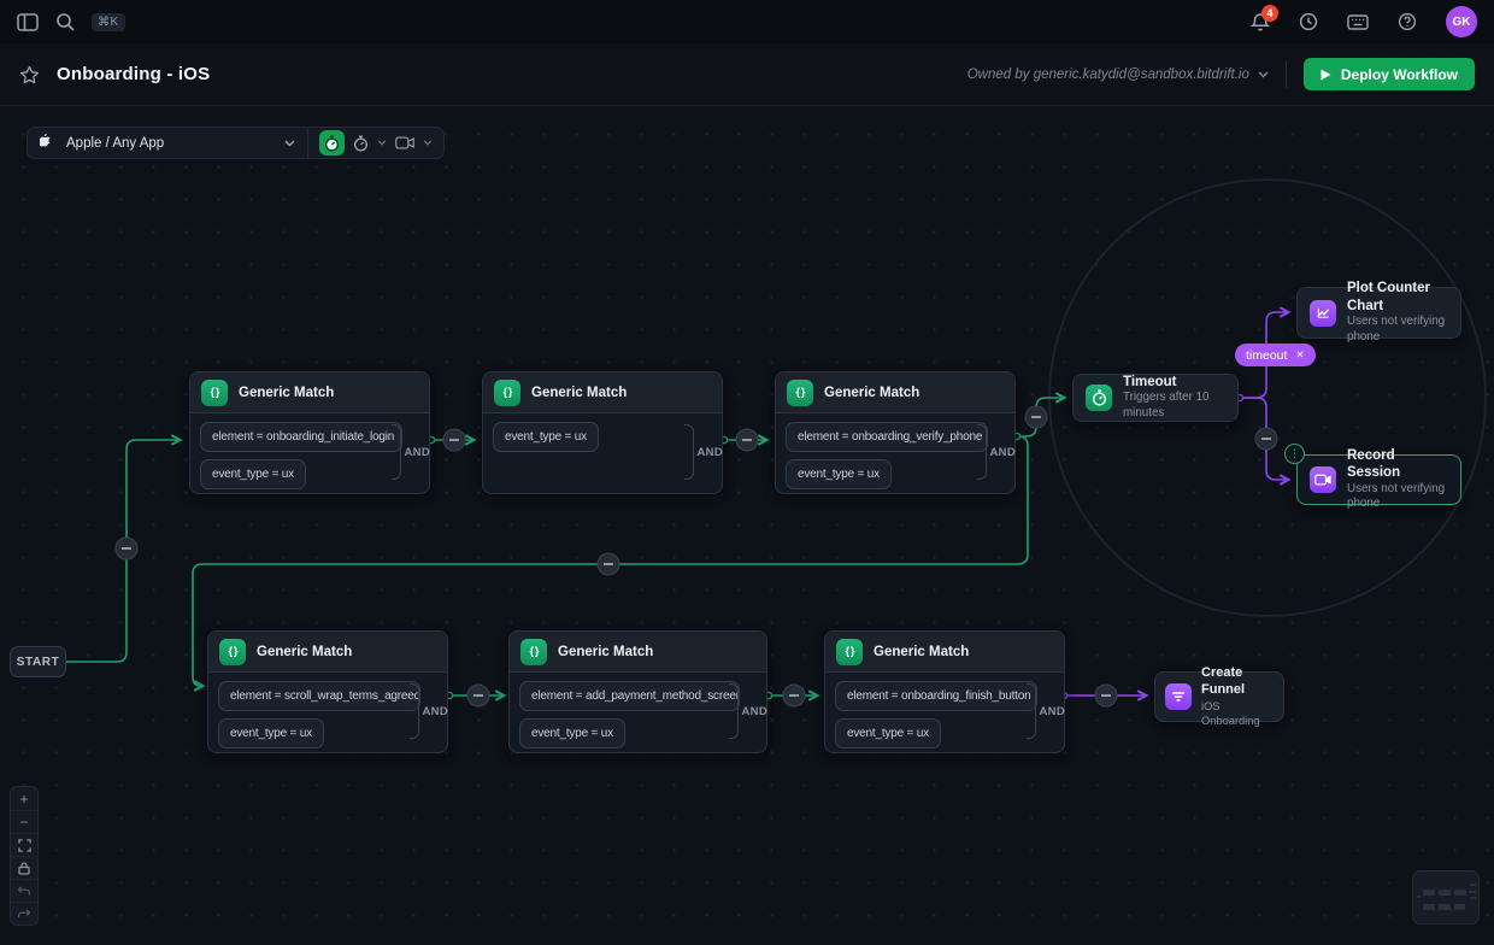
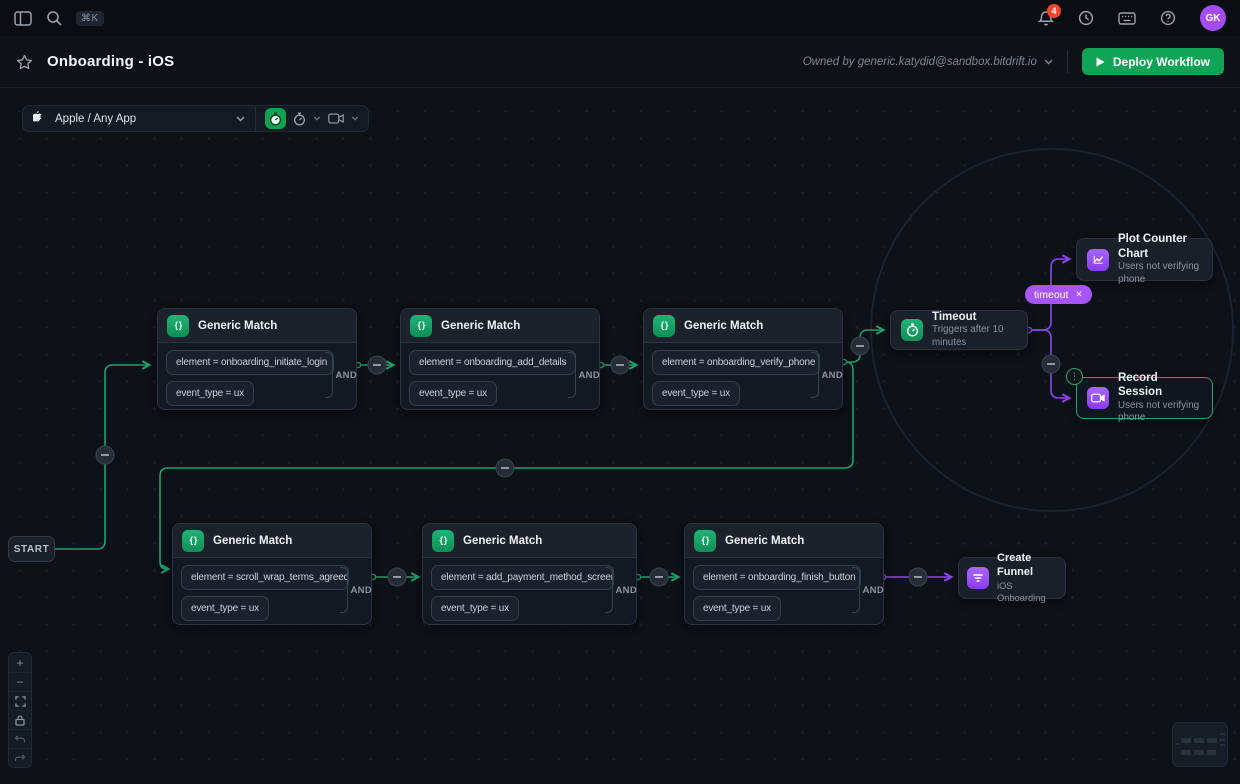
  ⌘K
  4
  GK
  Onboarding - iOS
  Owned by generic.katydid@sandbox.bitdrift.io
  Deploy Workflow
  Apple / Any App
  START
  { }
  Generic Match
  element = onboarding_initiate_login
  event_type = ux
  AND
  { }
  Generic Match
+ element = onboarding_add_details
  event_type = ux
  AND
  { }
  Generic Match
  element = onboarding_verify_phone
  event_type = ux
  AND
  { }
  Generic Match
  element = scroll_wrap_terms_agreed
  event_type = ux
  AND
  { }
  Generic Match
  element = add_payment_method_screen
  event_type = ux
  AND
  { }
  Generic Match
  element = onboarding_finish_button
  event_type = ux
  AND
  Timeout
  Triggers after 10 minutes
  timeout
  ✕
  Plot Counter Chart
  Users not verifying phone
  Record Session
  Users not verifying phone
  ⋮
  Create Funnel
  iOS Onboarding
  +
  −
